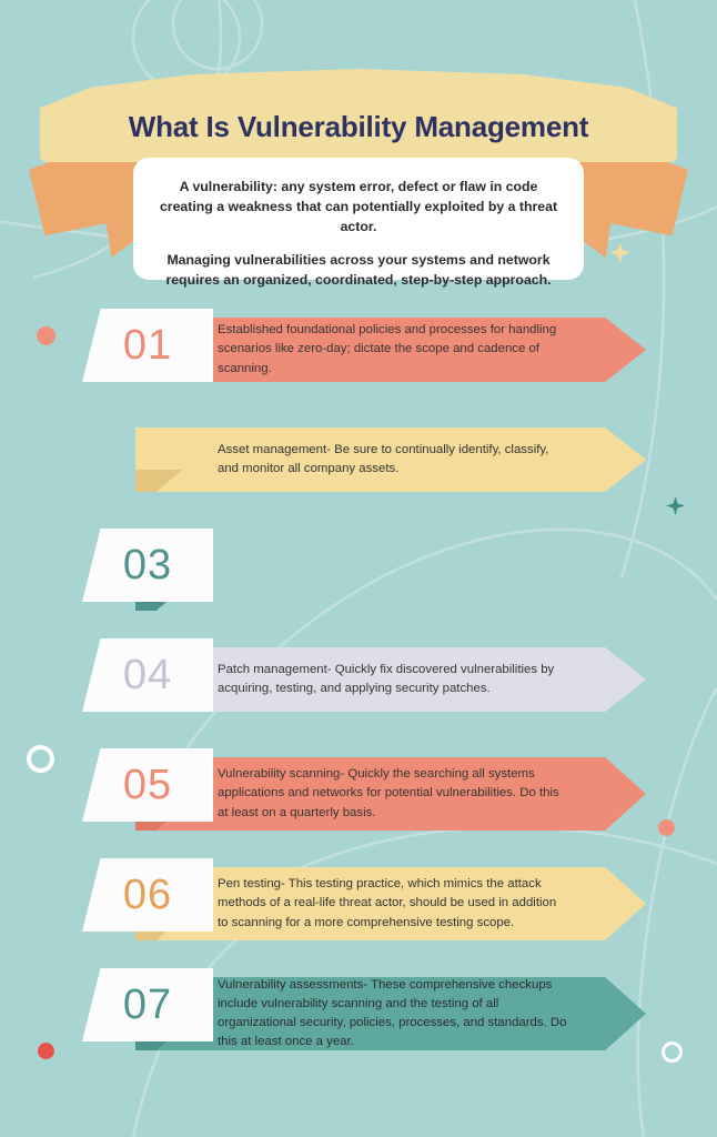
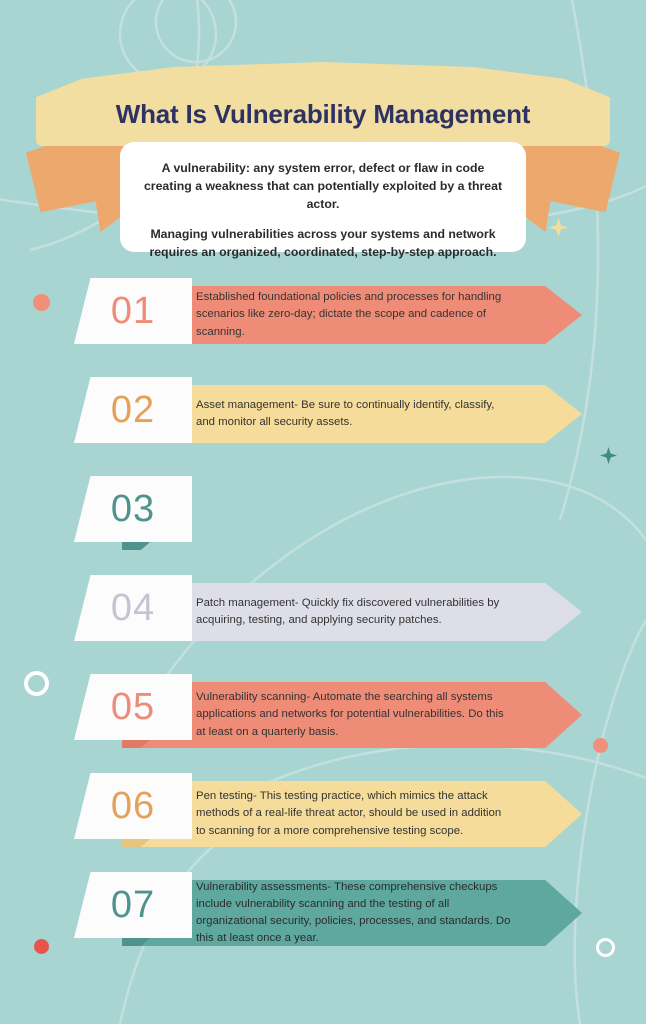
  What Is Vulnerability Management
  A vulnerability: any system error, defect or flaw in code creating a weakness that can potentially exploited by a threat actor.
  Managing vulnerabilities across your systems and network requires an organized, coordinated, step-by-step approach.
  Established foundational policies and processes for handling scenarios like zero-day; dictate the scope and cadence of scanning.
  01
- Asset management- Be sure to continually identify, classify, and monitor all company assets.
+ Asset management- Be sure to continually identify, classify, and monitor all security assets.
+ 02
  03
  Patch management- Quickly fix discovered vulnerabilities by acquiring, testing, and applying security patches.
  04
- Vulnerability scanning- Quickly the searching all systems applications and networks for potential vulnerabilities. Do this at least on a quarterly basis.
+ Vulnerability scanning- Automate the searching all systems applications and networks for potential vulnerabilities. Do this at least on a quarterly basis.
  05
  Pen testing- This testing practice, which mimics the attack methods of a real-life threat actor, should be used in addition to scanning for a more comprehensive testing scope.
  06
  Vulnerability assessments- These comprehensive checkups include vulnerability scanning and the testing of all organizational security, policies, processes, and standards. Do this at least once a year.
  07
